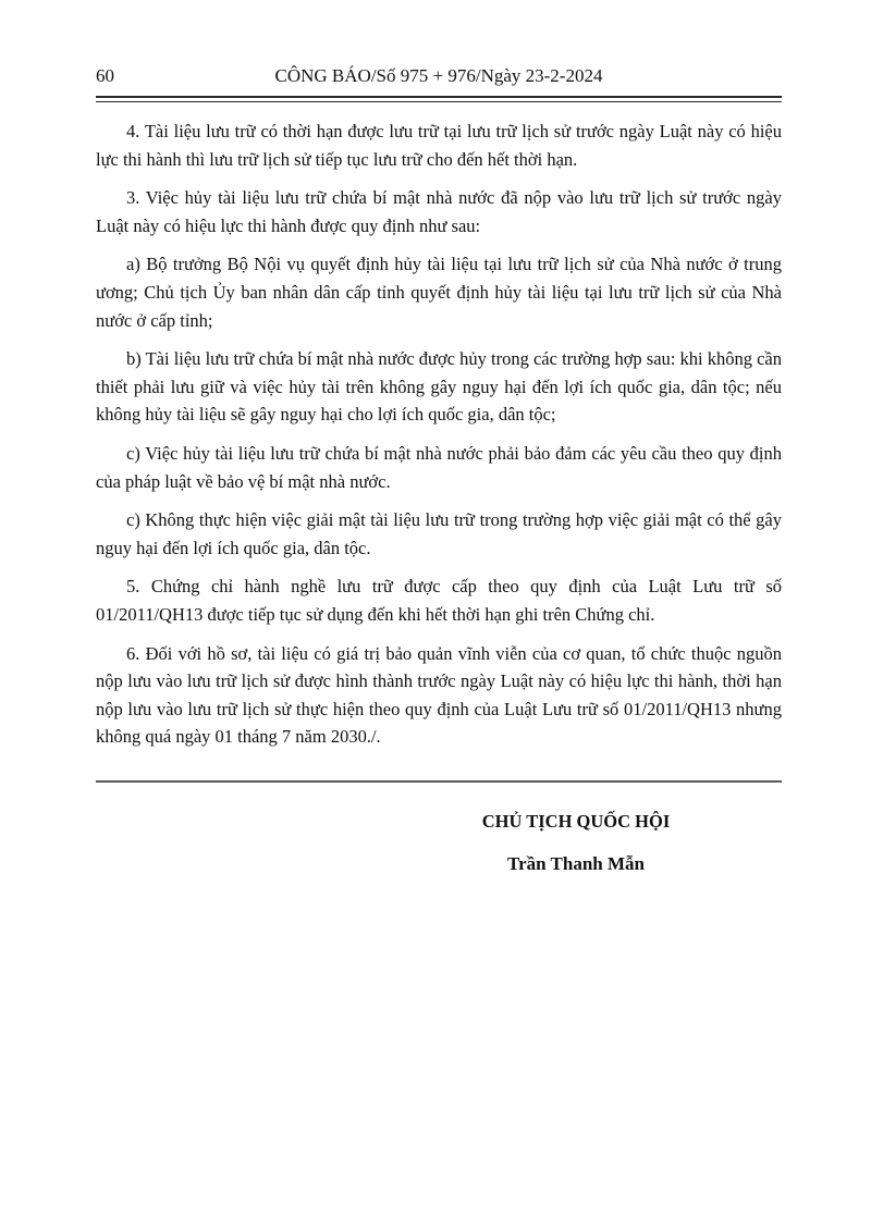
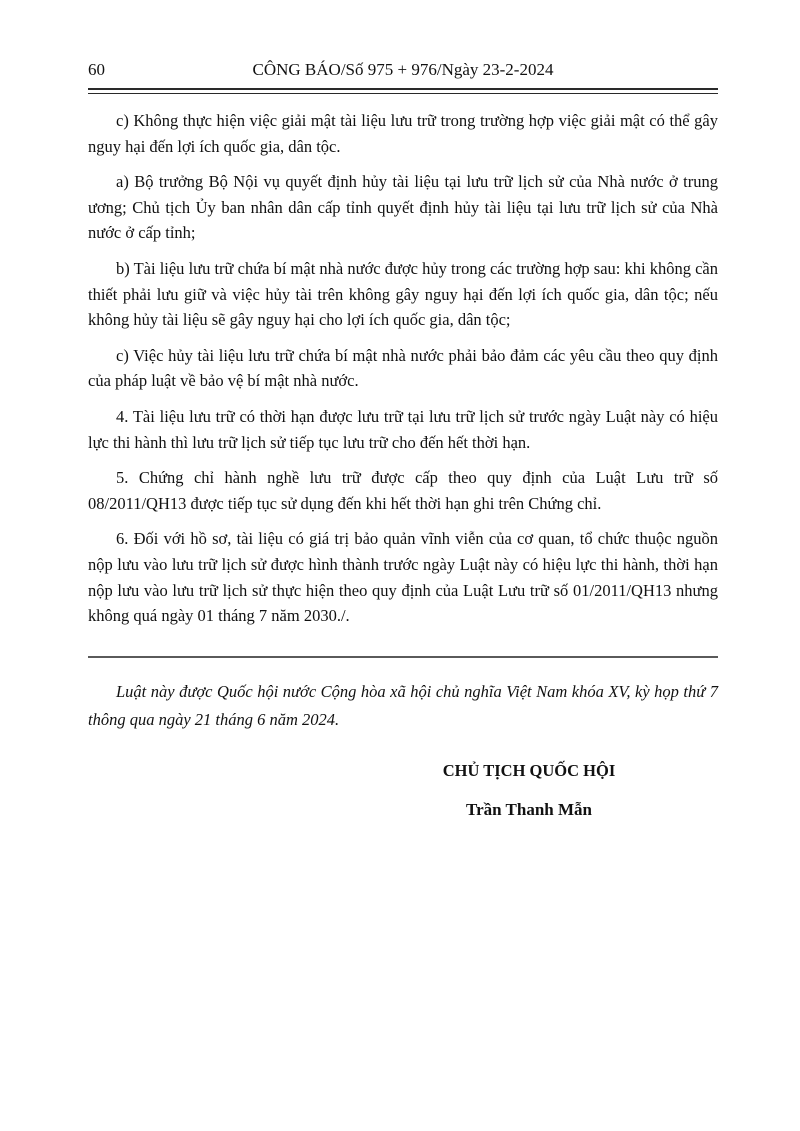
  60
  CÔNG BÁO/Số 975 + 976/Ngày 23-2-2024
- 4. Tài liệu lưu trữ có thời hạn được lưu trữ tại lưu trữ lịch sử trước ngày Luật này có hiệu lực thi hành thì lưu trữ lịch sử tiếp tục lưu trữ cho đến hết thời hạn.
+ c) Không thực hiện việc giải mật tài liệu lưu trữ trong trường hợp việc giải mật có thể gây nguy hại đến lợi ích quốc gia, dân tộc.
- 3. Việc hủy tài liệu lưu trữ chứa bí mật nhà nước đã nộp vào lưu trữ lịch sử trước ngày Luật này có hiệu lực thi hành được quy định như sau:
  a) Bộ trưởng Bộ Nội vụ quyết định hủy tài liệu tại lưu trữ lịch sử của Nhà nước ở trung ương; Chủ tịch Ủy ban nhân dân cấp tỉnh quyết định hủy tài liệu tại lưu trữ lịch sử của Nhà nước ở cấp tỉnh;
  b) Tài liệu lưu trữ chứa bí mật nhà nước được hủy trong các trường hợp sau: khi không cần thiết phải lưu giữ và việc hủy tài trên không gây nguy hại đến lợi ích quốc gia, dân tộc; nếu không hủy tài liệu sẽ gây nguy hại cho lợi ích quốc gia, dân tộc;
  c) Việc hủy tài liệu lưu trữ chứa bí mật nhà nước phải bảo đảm các yêu cầu theo quy định của pháp luật về bảo vệ bí mật nhà nước.
- c) Không thực hiện việc giải mật tài liệu lưu trữ trong trường hợp việc giải mật có thể gây nguy hại đến lợi ích quốc gia, dân tộc.
+ 4. Tài liệu lưu trữ có thời hạn được lưu trữ tại lưu trữ lịch sử trước ngày Luật này có hiệu lực thi hành thì lưu trữ lịch sử tiếp tục lưu trữ cho đến hết thời hạn.
- 5. Chứng chỉ hành nghề lưu trữ được cấp theo quy định của Luật Lưu trữ số 01/2011/QH13 được tiếp tục sử dụng đến khi hết thời hạn ghi trên Chứng chỉ.
+ 5. Chứng chỉ hành nghề lưu trữ được cấp theo quy định của Luật Lưu trữ số 08/2011/QH13 được tiếp tục sử dụng đến khi hết thời hạn ghi trên Chứng chỉ.
  6. Đối với hồ sơ, tài liệu có giá trị bảo quản vĩnh viễn của cơ quan, tổ chức thuộc nguồn nộp lưu vào lưu trữ lịch sử được hình thành trước ngày Luật này có hiệu lực thi hành, thời hạn nộp lưu vào lưu trữ lịch sử thực hiện theo quy định của Luật Lưu trữ số 01/2011/QH13 nhưng không quá ngày 01 tháng 7 năm 2030./.
+ Luật này được Quốc hội nước Cộng hòa xã hội chủ nghĩa Việt Nam khóa XV, kỳ họp thứ 7 thông qua ngày 21 tháng 6 năm 2024.
  CHỦ TỊCH QUỐC HỘI
  Trần Thanh Mẫn
